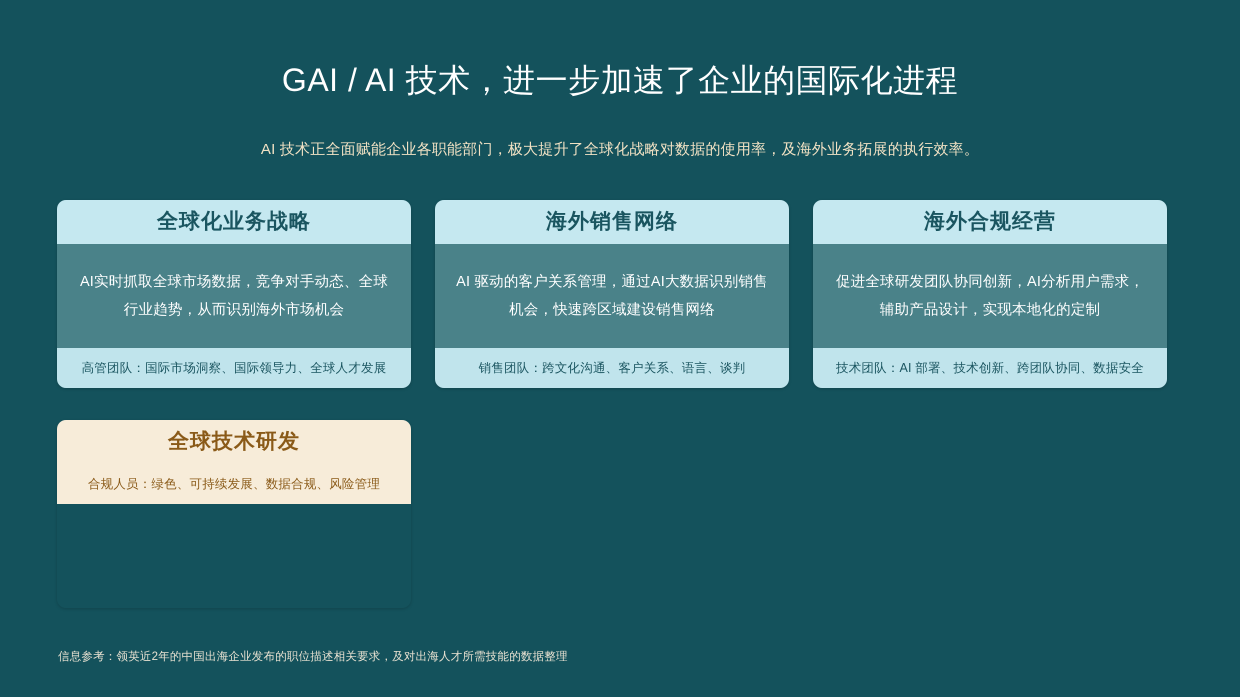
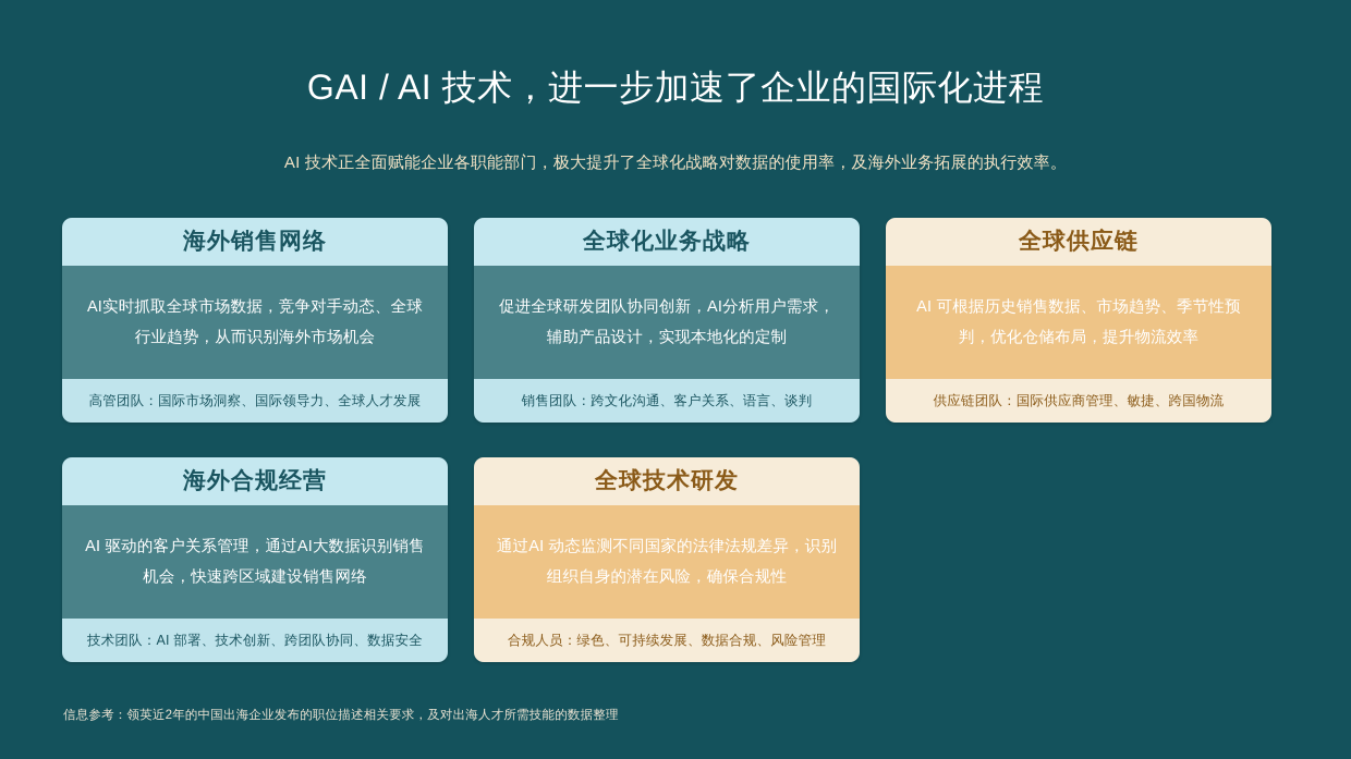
  GAI / AI 技术，进一步加速了企业的国际化进程
  AI 技术正全面赋能企业各职能部门，极大提升了全球化战略对数据的使用率，及海外业务拓展的执行效率。
- 全球化业务战略
+ 海外销售网络
  AI实时抓取全球市场数据，竞争对手动态、全球行业趋势，从而识别海外市场机会
  高管团队：国际市场洞察、国际领导力、全球人才发展
- 海外销售网络
+ 全球化业务战略
- AI 驱动的客户关系管理，通过AI大数据识别销售机会，快速跨区域建设销售网络
+ 促进全球研发团队协同创新，AI分析用户需求，辅助产品设计，实现本地化的定制
  销售团队：跨文化沟通、客户关系、语言、谈判
+ 全球供应链
+ AI 可根据历史销售数据、市场趋势、季节性预判，优化仓储布局，提升物流效率
+ 供应链团队：国际供应商管理、敏捷、跨国物流
  海外合规经营
- 促进全球研发团队协同创新，AI分析用户需求，辅助产品设计，实现本地化的定制
+ AI 驱动的客户关系管理，通过AI大数据识别销售机会，快速跨区域建设销售网络
  技术团队：AI 部署、技术创新、跨团队协同、数据安全
  全球技术研发
+ 通过AI 动态监测不同国家的法律法规差异，识别组织自身的潜在风险，确保合规性
  合规人员：绿色、可持续发展、数据合规、风险管理
  信息参考：领英近2年的中国出海企业发布的职位描述相关要求，及对出海人才所需技能的数据整理
